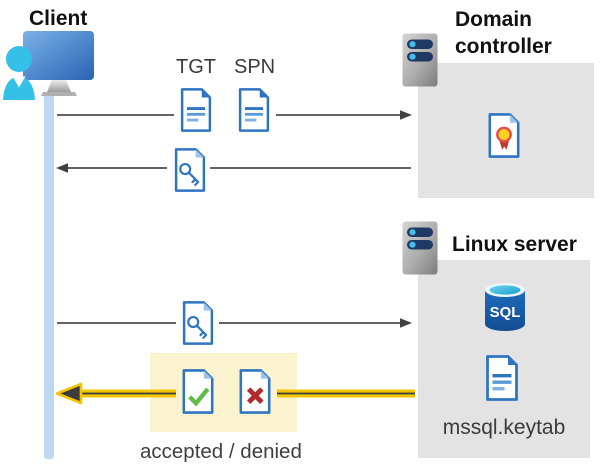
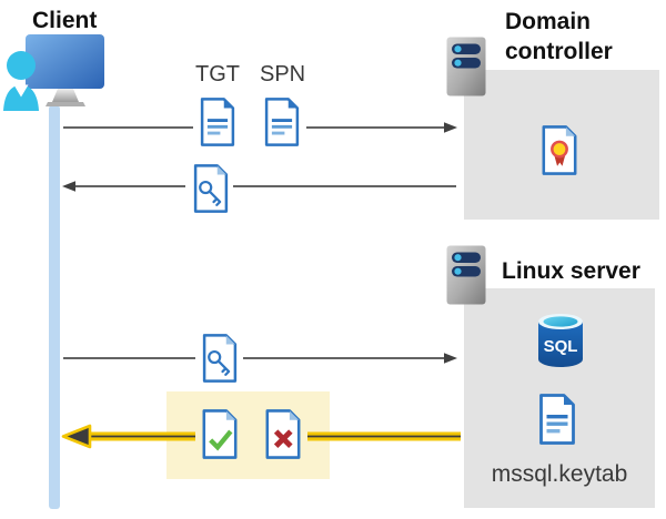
  SQL
  Client
  TGT
  SPN
  Domain
  controller
  Linux server
  mssql.keytab
- accepted / denied
